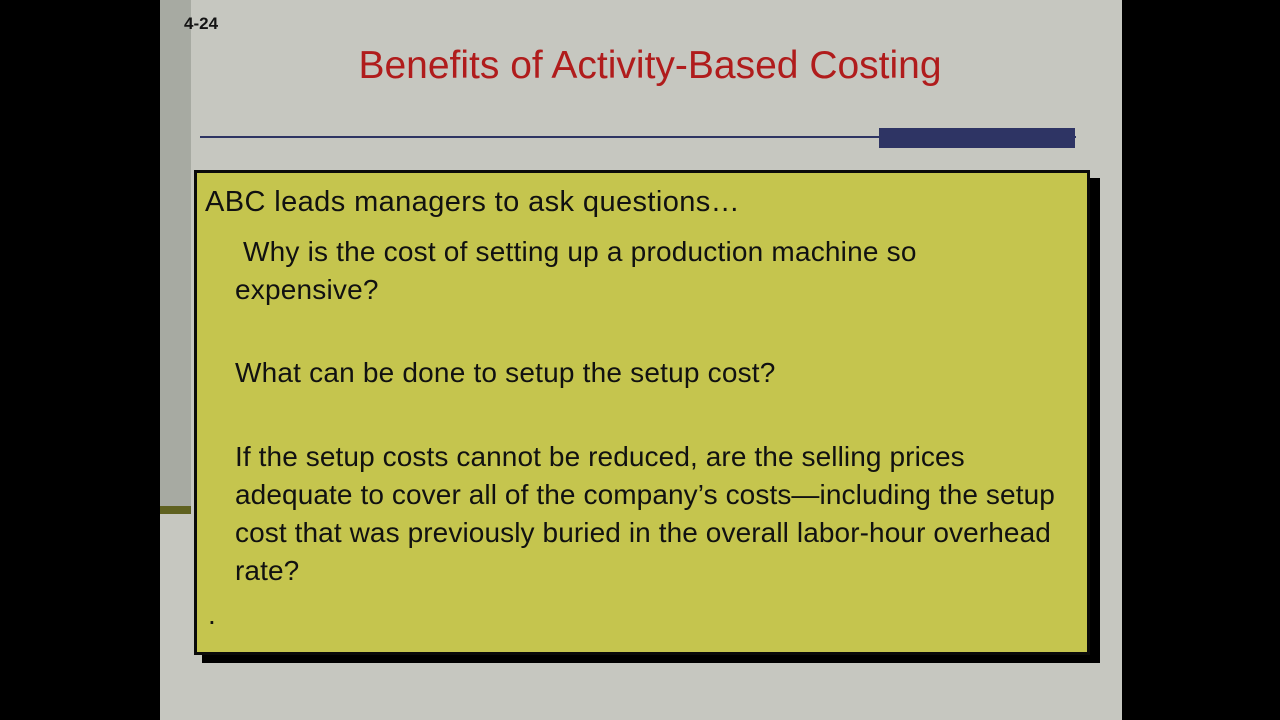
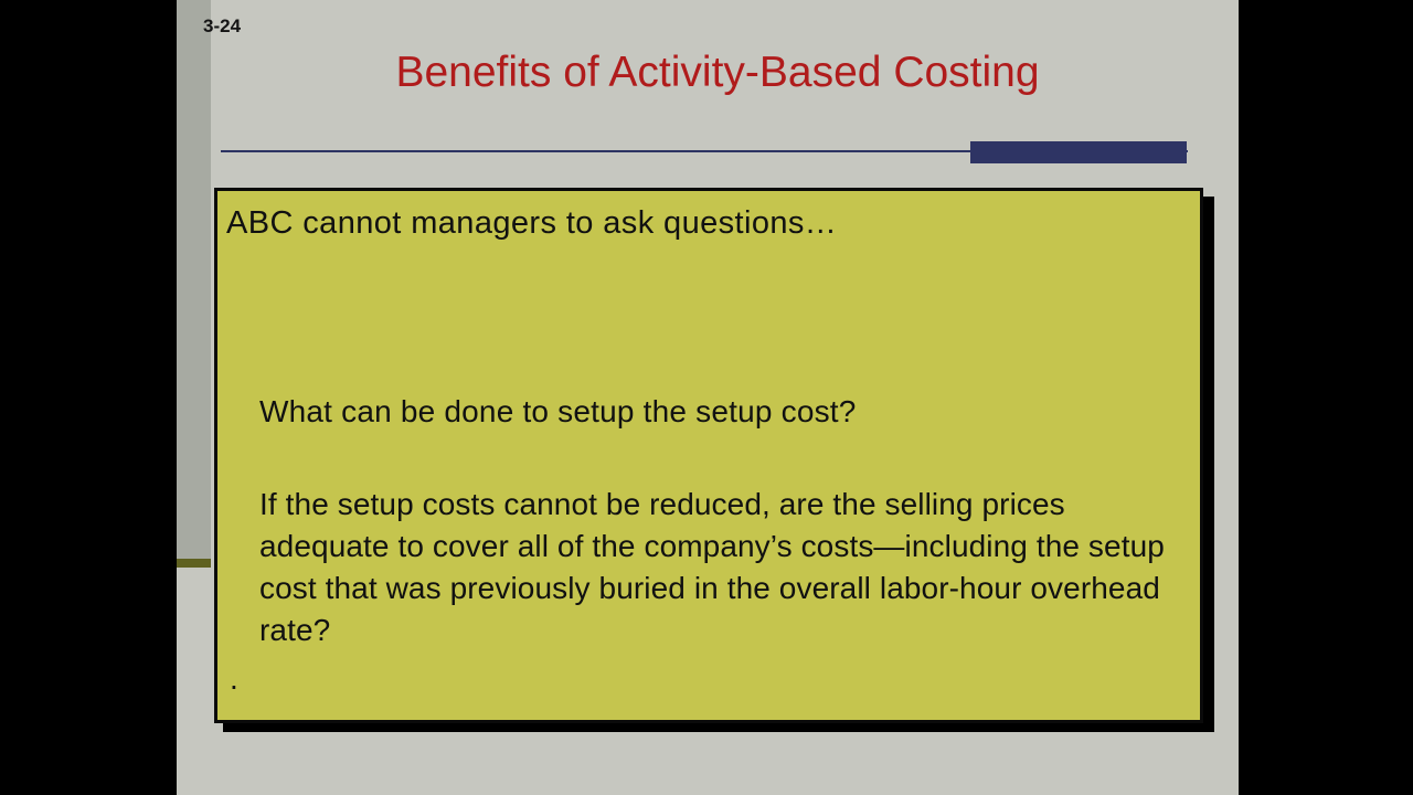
- 4-24
+ 3-24
  Benefits of Activity-Based Costing
- ABC leads managers to ask questions…
+ ABC cannot managers to ask questions…
- Why is the cost of setting up a production machine so expensive?
  What can be done to setup the setup cost?
  If the setup costs cannot be reduced, are the selling prices adequate to cover all of the company’s costs—including the setup cost that was previously buried in the overall labor-hour overhead rate?
  .
